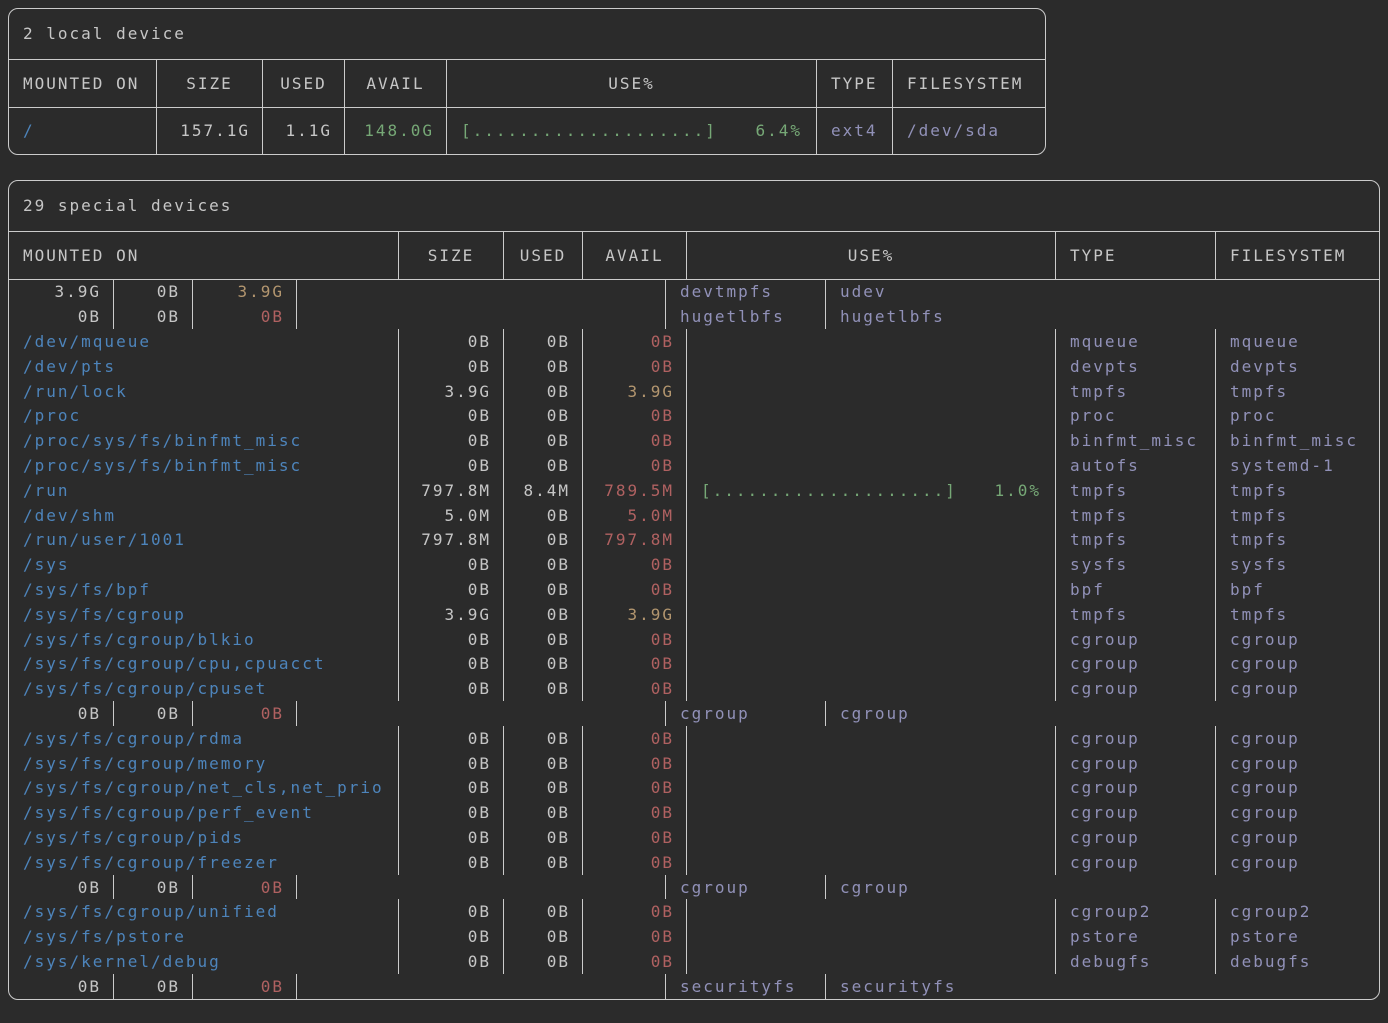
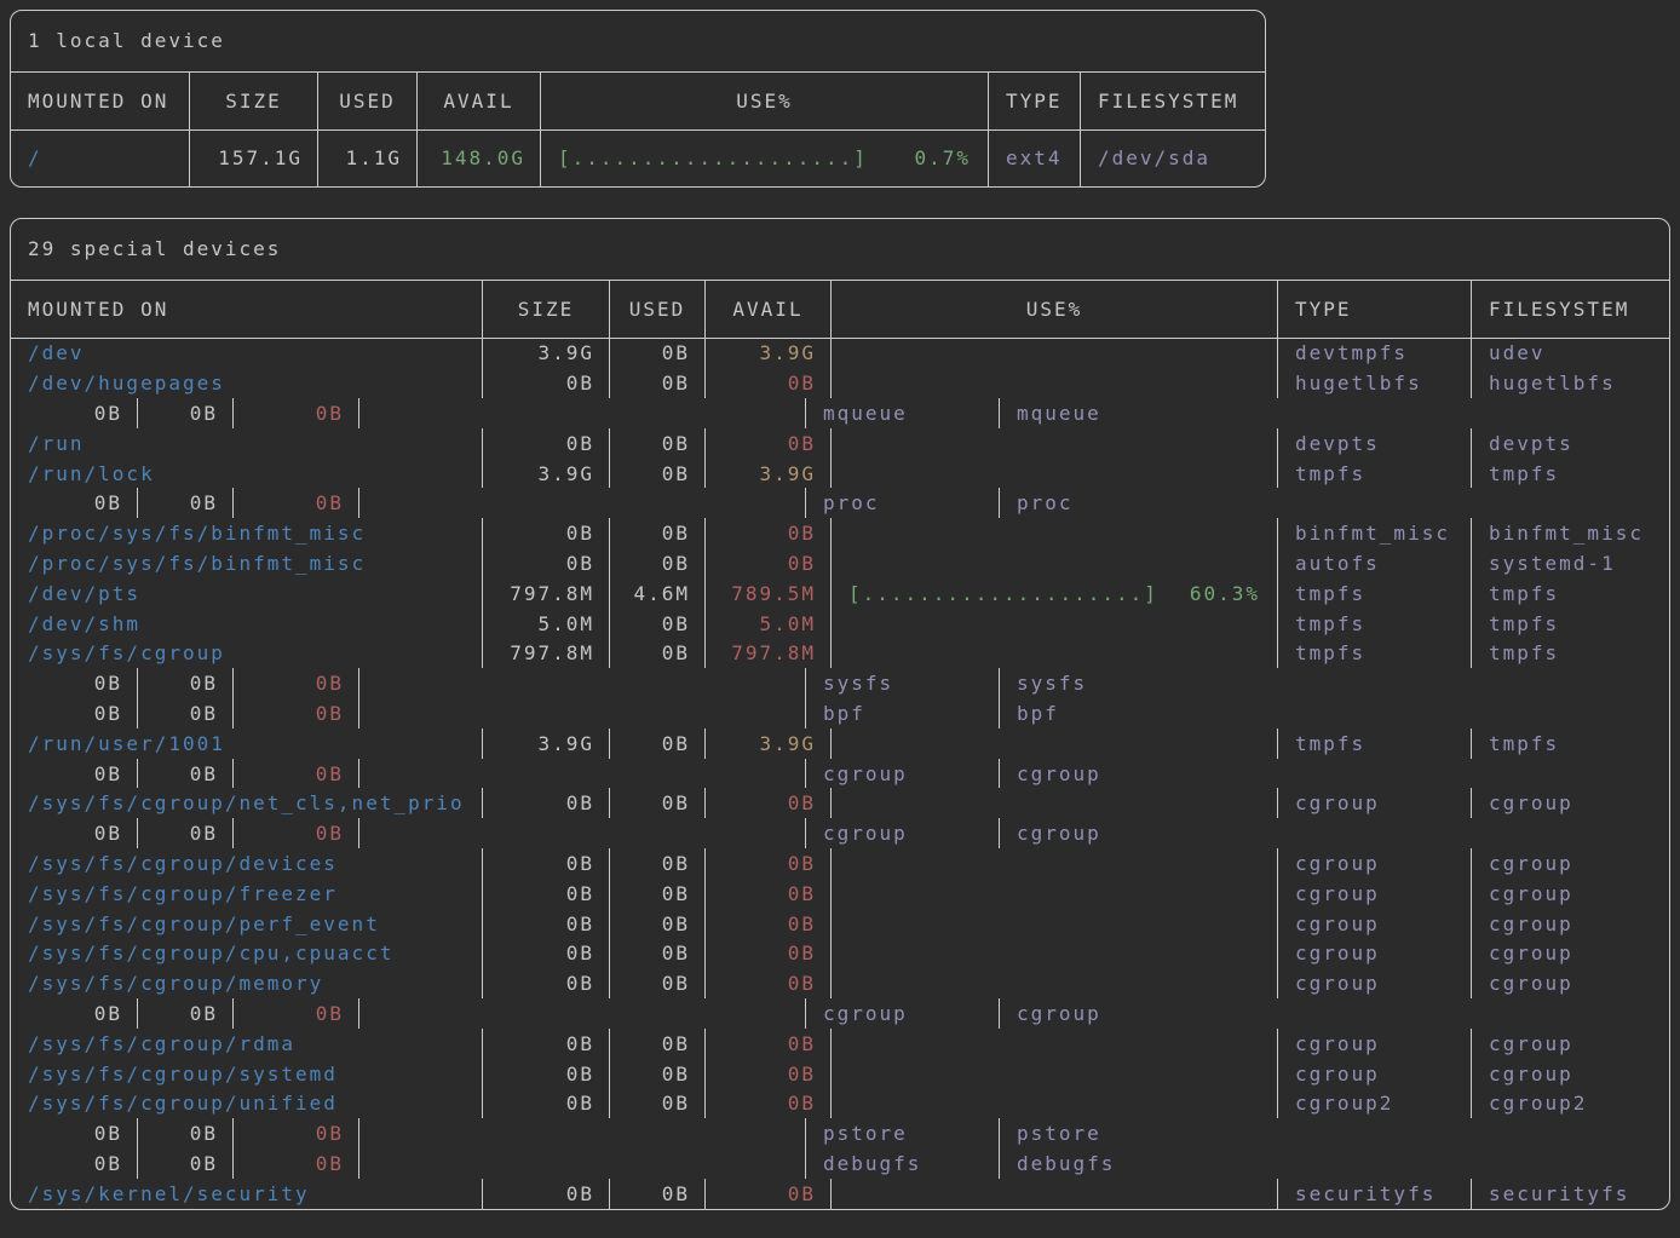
- 2 local device
+ 1 local device
  MOUNTED ON
  SIZE
  USED
  AVAIL
  USE%
  TYPE
  FILESYSTEM
  /
  157.1G
  1.1G
  148.0G
  [....................]
- 6.4%
+ 0.7%
  ext4
  /dev/sda
  29 special devices
  MOUNTED ON
  SIZE
  USED
  AVAIL
  USE%
  TYPE
  FILESYSTEM
+ /dev
  3.9G
  0B
  3.9G
  devtmpfs
  udev
+ /dev/hugepages
  0B
  0B
  0B
  hugetlbfs
  hugetlbfs
- /dev/mqueue
  0B
  0B
  0B
  mqueue
  mqueue
- /dev/pts
+ /run
  0B
  0B
  0B
  devpts
  devpts
  /run/lock
  3.9G
  0B
  3.9G
  tmpfs
  tmpfs
- /proc
  0B
  0B
  0B
  proc
  proc
  /proc/sys/fs/binfmt_misc
  0B
  0B
  0B
  binfmt_misc
  binfmt_misc
  /proc/sys/fs/binfmt_misc
  0B
  0B
  0B
  autofs
  systemd-1
- /run
+ /dev/pts
  797.8M
- 8.4M
+ 4.6M
  789.5M
  [....................]
- 1.0%
+ 60.3%
  tmpfs
  tmpfs
  /dev/shm
  5.0M
  0B
  5.0M
  tmpfs
  tmpfs
- /run/user/1001
+ /sys/fs/cgroup
  797.8M
  0B
  797.8M
  tmpfs
  tmpfs
- /sys
  0B
  0B
  0B
  sysfs
  sysfs
- /sys/fs/bpf
  0B
  0B
  0B
  bpf
  bpf
- /sys/fs/cgroup
+ /run/user/1001
  3.9G
  0B
  3.9G
  tmpfs
  tmpfs
- /sys/fs/cgroup/blkio
  0B
  0B
  0B
  cgroup
  cgroup
- /sys/fs/cgroup/cpu,cpuacct
+ /sys/fs/cgroup/net_cls,net_prio
  0B
  0B
  0B
  cgroup
  cgroup
- /sys/fs/cgroup/cpuset
  0B
  0B
  0B
  cgroup
  cgroup
+ /sys/fs/cgroup/devices
  0B
  0B
  0B
  cgroup
  cgroup
- /sys/fs/cgroup/rdma
+ /sys/fs/cgroup/freezer
  0B
  0B
  0B
  cgroup
  cgroup
- /sys/fs/cgroup/memory
+ /sys/fs/cgroup/perf_event
  0B
  0B
  0B
  cgroup
  cgroup
- /sys/fs/cgroup/net_cls,net_prio
+ /sys/fs/cgroup/cpu,cpuacct
  0B
  0B
  0B
  cgroup
  cgroup
- /sys/fs/cgroup/perf_event
+ /sys/fs/cgroup/memory
  0B
  0B
  0B
  cgroup
  cgroup
- /sys/fs/cgroup/pids
  0B
  0B
  0B
  cgroup
  cgroup
- /sys/fs/cgroup/freezer
+ /sys/fs/cgroup/rdma
  0B
  0B
  0B
  cgroup
  cgroup
+ /sys/fs/cgroup/systemd
  0B
  0B
  0B
  cgroup
  cgroup
  /sys/fs/cgroup/unified
  0B
  0B
  0B
  cgroup2
  cgroup2
- /sys/fs/pstore
  0B
  0B
  0B
  pstore
  pstore
- /sys/kernel/debug
  0B
  0B
  0B
  debugfs
  debugfs
+ /sys/kernel/security
  0B
  0B
  0B
  securityfs
  securityfs
